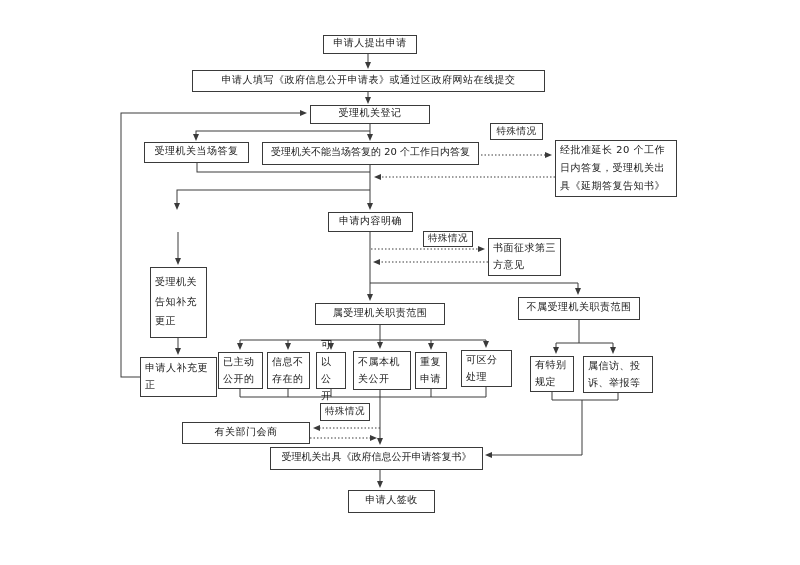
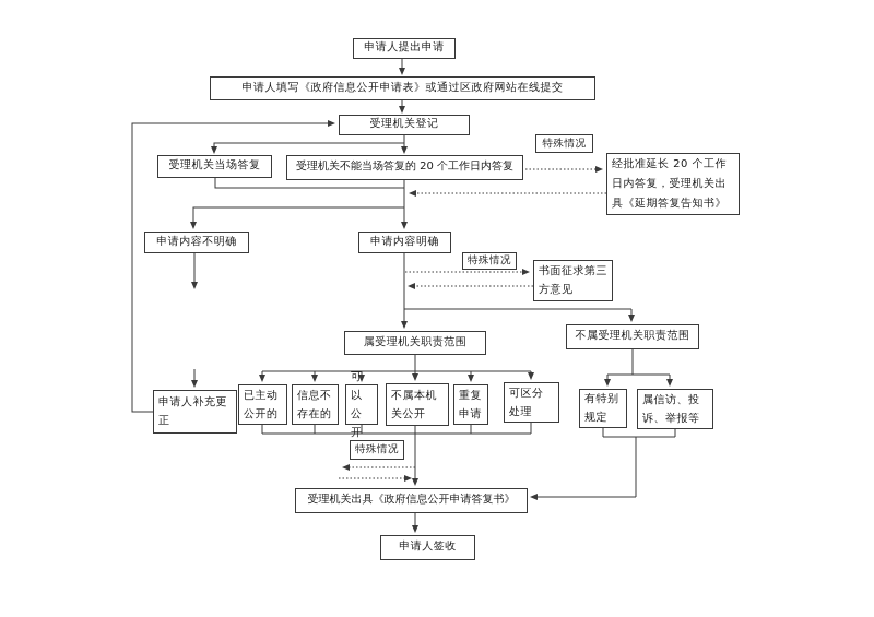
  申请人提出申请
  申请人填写《政府信息公开申请表》或通过区政府网站在线提交
  受理机关登记
  受理机关当场答复
  受理机关不能当场答复的 20 个工作日内答复
  特殊情况
  经批准延长 20 个工作日内答复，受理机关出具《延期答复告知书》
+ 申请内容不明确
  申请内容明确
  特殊情况
  书面征求第三方意见
- 受理机关告知补充更正
  申请人补充更正
  属受理机关职责范围
  不属受理机关职责范围
  已主动公开的
  信息不存在的
  可以公开
  不属本机关公开
  重复申请
  可区分处理
  有特别规定
  属信访、投诉、举报等
  特殊情况
- 有关部门会商
  受理机关出具《政府信息公开申请答复书》
  申请人签收
